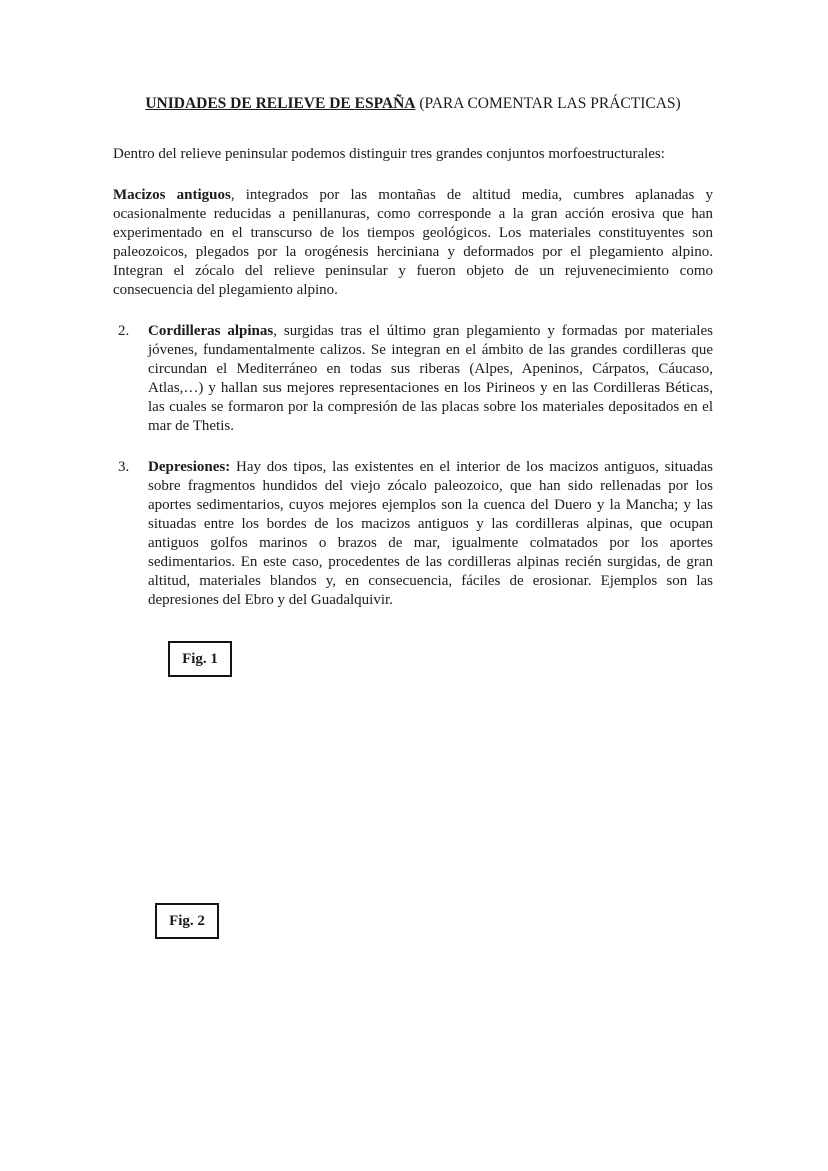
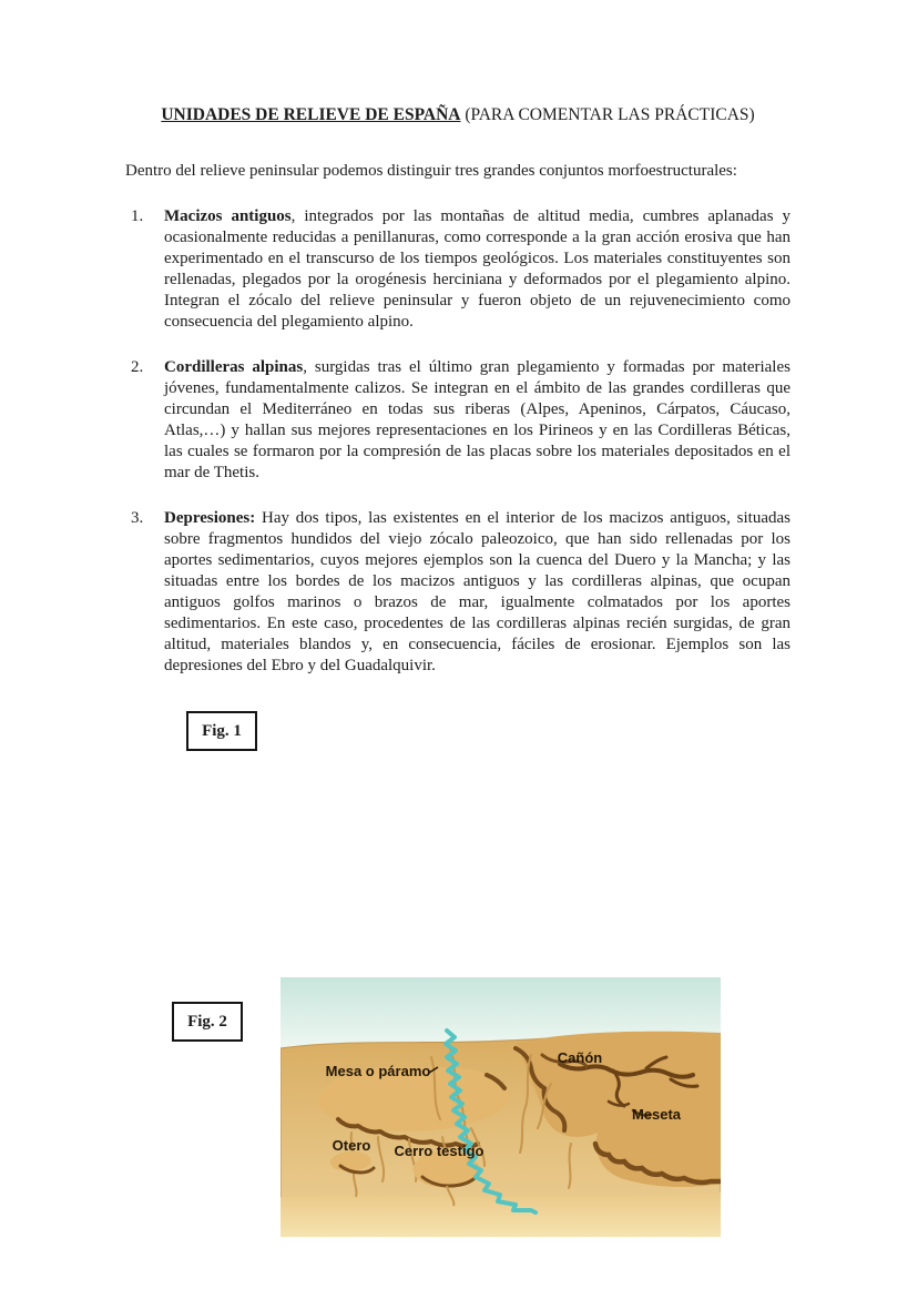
  UNIDADES DE RELIEVE DE ESPAÑA (PARA COMENTAR LAS PRÁCTICAS)
  Dentro del relieve peninsular podemos distinguir tres grandes conjuntos morfoestructurales:
+ 1.
- Macizos antiguos, integrados por las montañas de altitud media, cumbres aplanadas y ocasionalmente reducidas a penillanuras, como corresponde a la gran acción erosiva que han experimentado en el transcurso de los tiempos geológicos. Los materiales constituyentes son paleozoicos, plegados por la orogénesis herciniana y deformados por el plegamiento alpino. Integran el zócalo del relieve peninsular y fueron objeto de un rejuvenecimiento como consecuencia del plegamiento alpino.
+ Macizos antiguos, integrados por las montañas de altitud media, cumbres aplanadas y ocasionalmente reducidas a penillanuras, como corresponde a la gran acción erosiva que han experimentado en el transcurso de los tiempos geológicos. Los materiales constituyentes son rellenadas, plegados por la orogénesis herciniana y deformados por el plegamiento alpino. Integran el zócalo del relieve peninsular y fueron objeto de un rejuvenecimiento como consecuencia del plegamiento alpino.
  2.
  Cordilleras alpinas, surgidas tras el último gran plegamiento y formadas por materiales jóvenes, fundamentalmente calizos. Se integran en el ámbito de las grandes cordilleras que circundan el Mediterráneo en todas sus riberas (Alpes, Apeninos, Cárpatos, Cáucaso, Atlas,…) y hallan sus mejores representaciones en los Pirineos y en las Cordilleras Béticas, las cuales se formaron por la compresión de las placas sobre los materiales depositados en el mar de Thetis.
  3.
  Depresiones: Hay dos tipos, las existentes en el interior de los macizos antiguos, situadas sobre fragmentos hundidos del viejo zócalo paleozoico, que han sido rellenadas por los aportes sedimentarios, cuyos mejores ejemplos son la cuenca del Duero y la Mancha; y las situadas entre los bordes de los macizos antiguos y las cordilleras alpinas, que ocupan antiguos golfos marinos o brazos de mar, igualmente colmatados por los aportes sedimentarios. En este caso, procedentes de las cordilleras alpinas recién surgidas, de gran altitud, materiales blandos y, en consecuencia, fáciles de erosionar. Ejemplos son las depresiones del Ebro y del Guadalquivir.
  Fig. 1
  Fig. 2
+ Mesa o páramo
+ Cañón
+ Meseta
+ Otero
+ Cerro testigo
